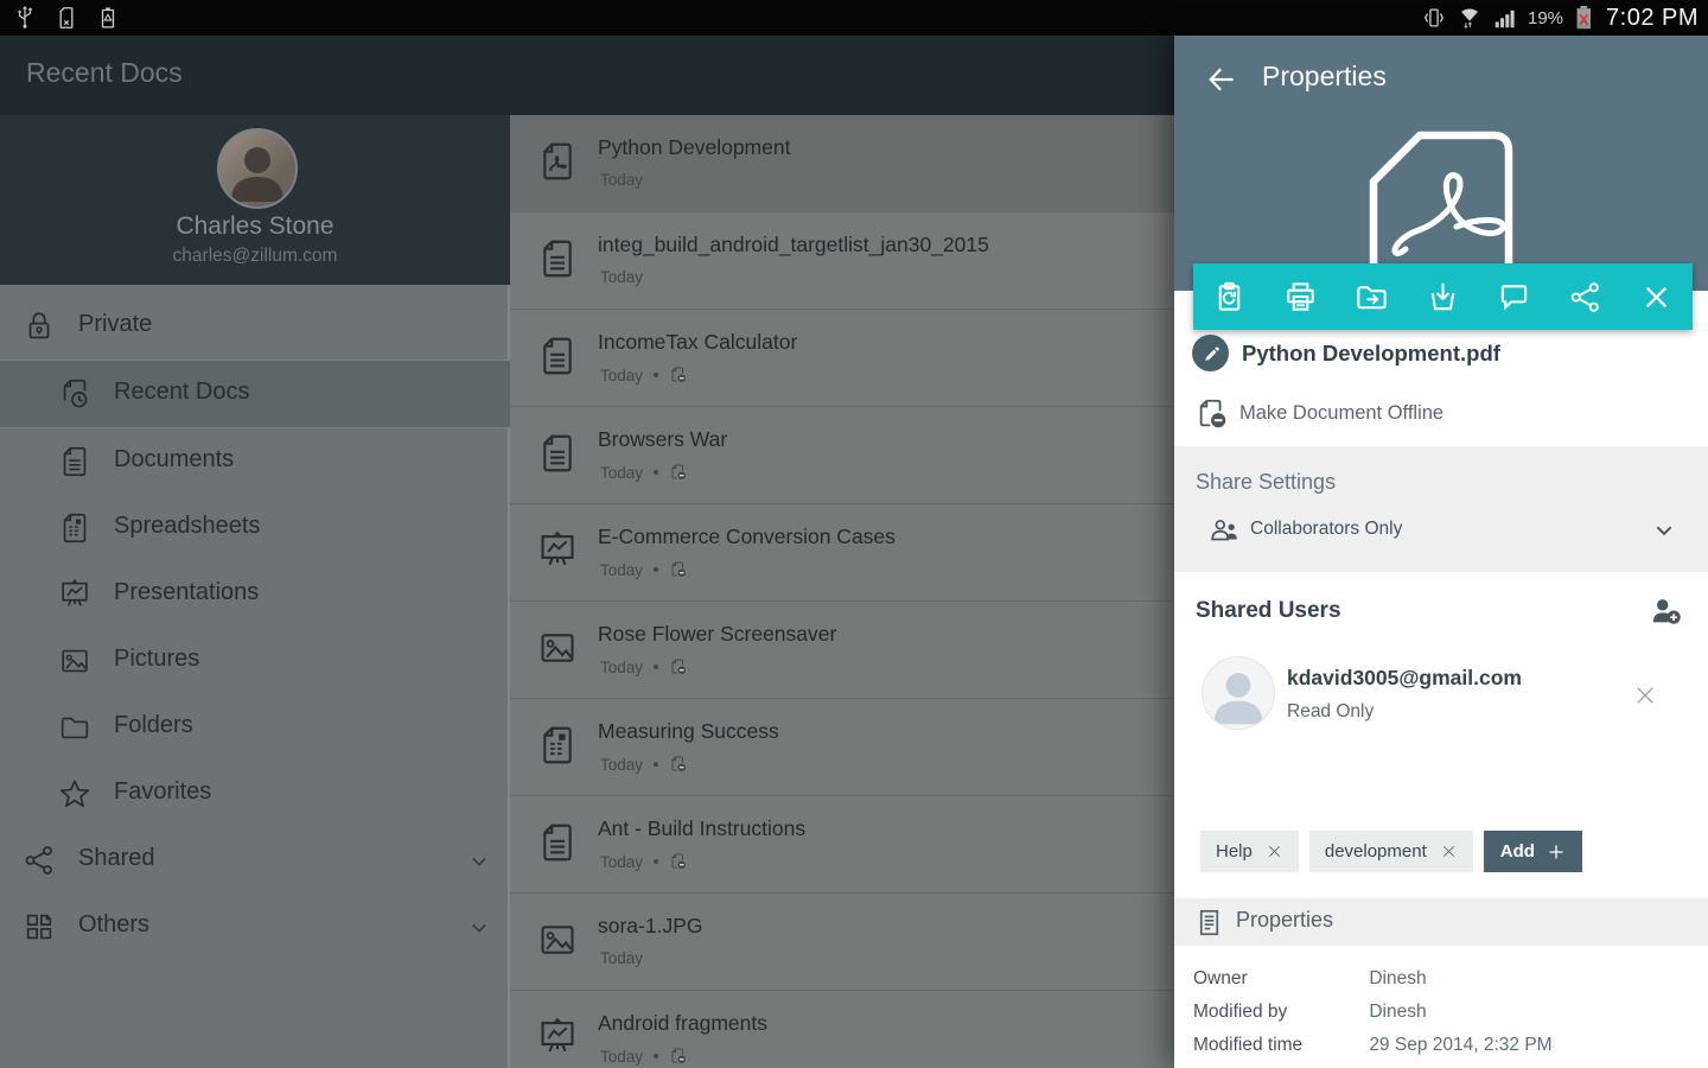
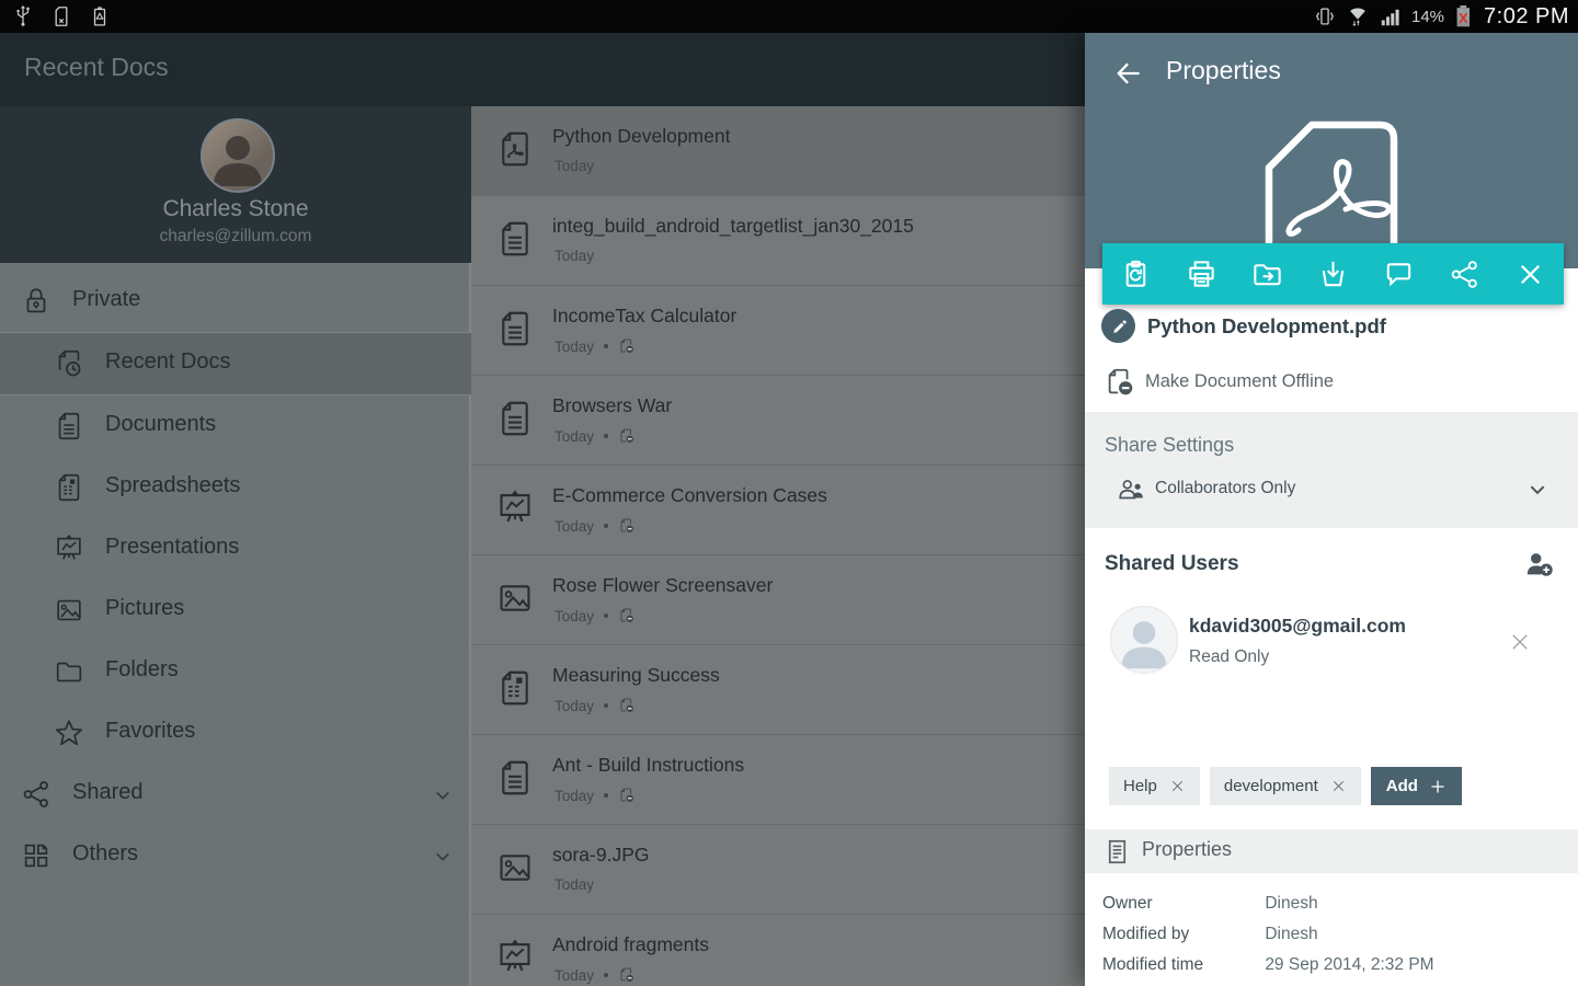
- 19%
+ 14%
  7:02 PM
  Recent Docs
  Charles Stone
  charles@zillum.com
  Private
  Recent Docs
  Documents
  Spreadsheets
  Presentations
  Pictures
  Folders
  Favorites
  Shared
  Others
  Python Development
  Today
  integ_build_android_targetlist_jan30_2015
  Today
  IncomeTax Calculator
  Today
  Browsers War
  Today
  E-Commerce Conversion Cases
  Today
  Rose Flower Screensaver
  Today
  Measuring Success
  Today
  Ant - Build Instructions
  Today
- sora-1.JPG
+ sora-9.JPG
  Today
  Android fragments
  Today
  Properties
  Python Development.pdf
  Make Document Offline
  Share Settings
  Collaborators Only
  Shared Users
  kdavid3005@gmail.com
  Read Only
  Help
  development
  Add
  Properties
  Owner Dinesh
  Modified by Dinesh
  Modified time 29 Sep 2014, 2:32 PM
